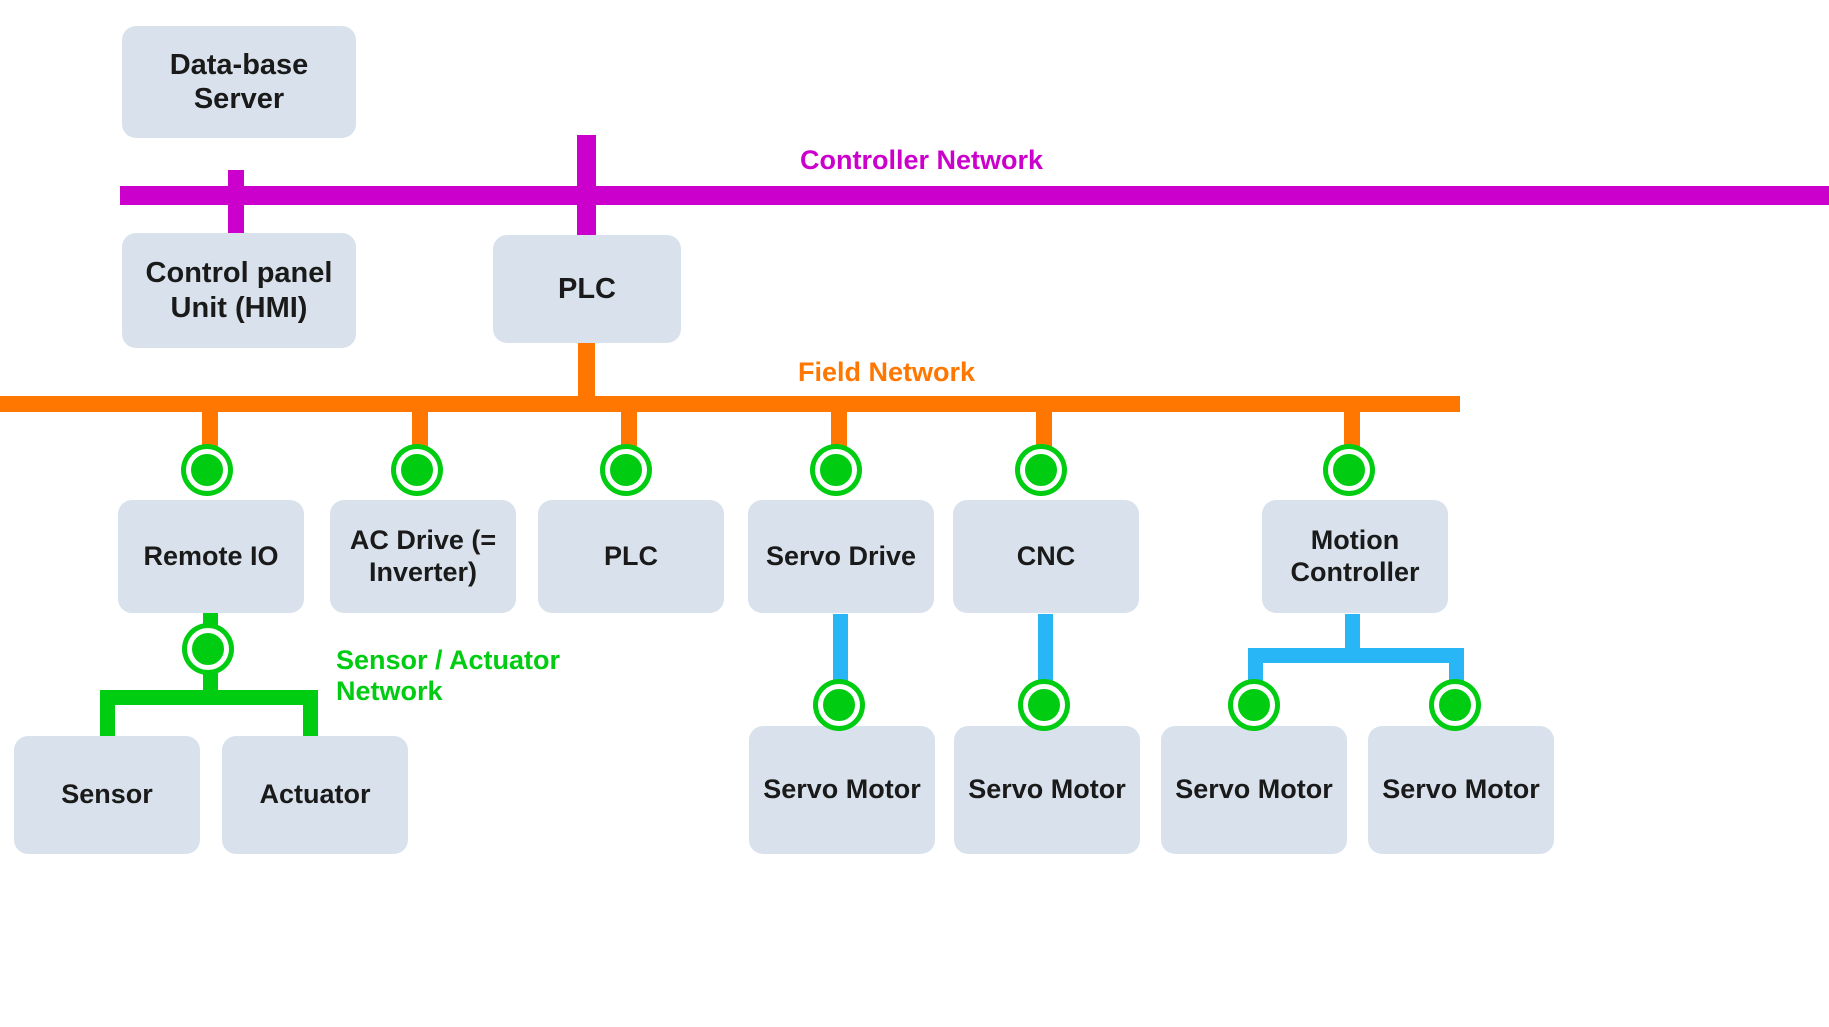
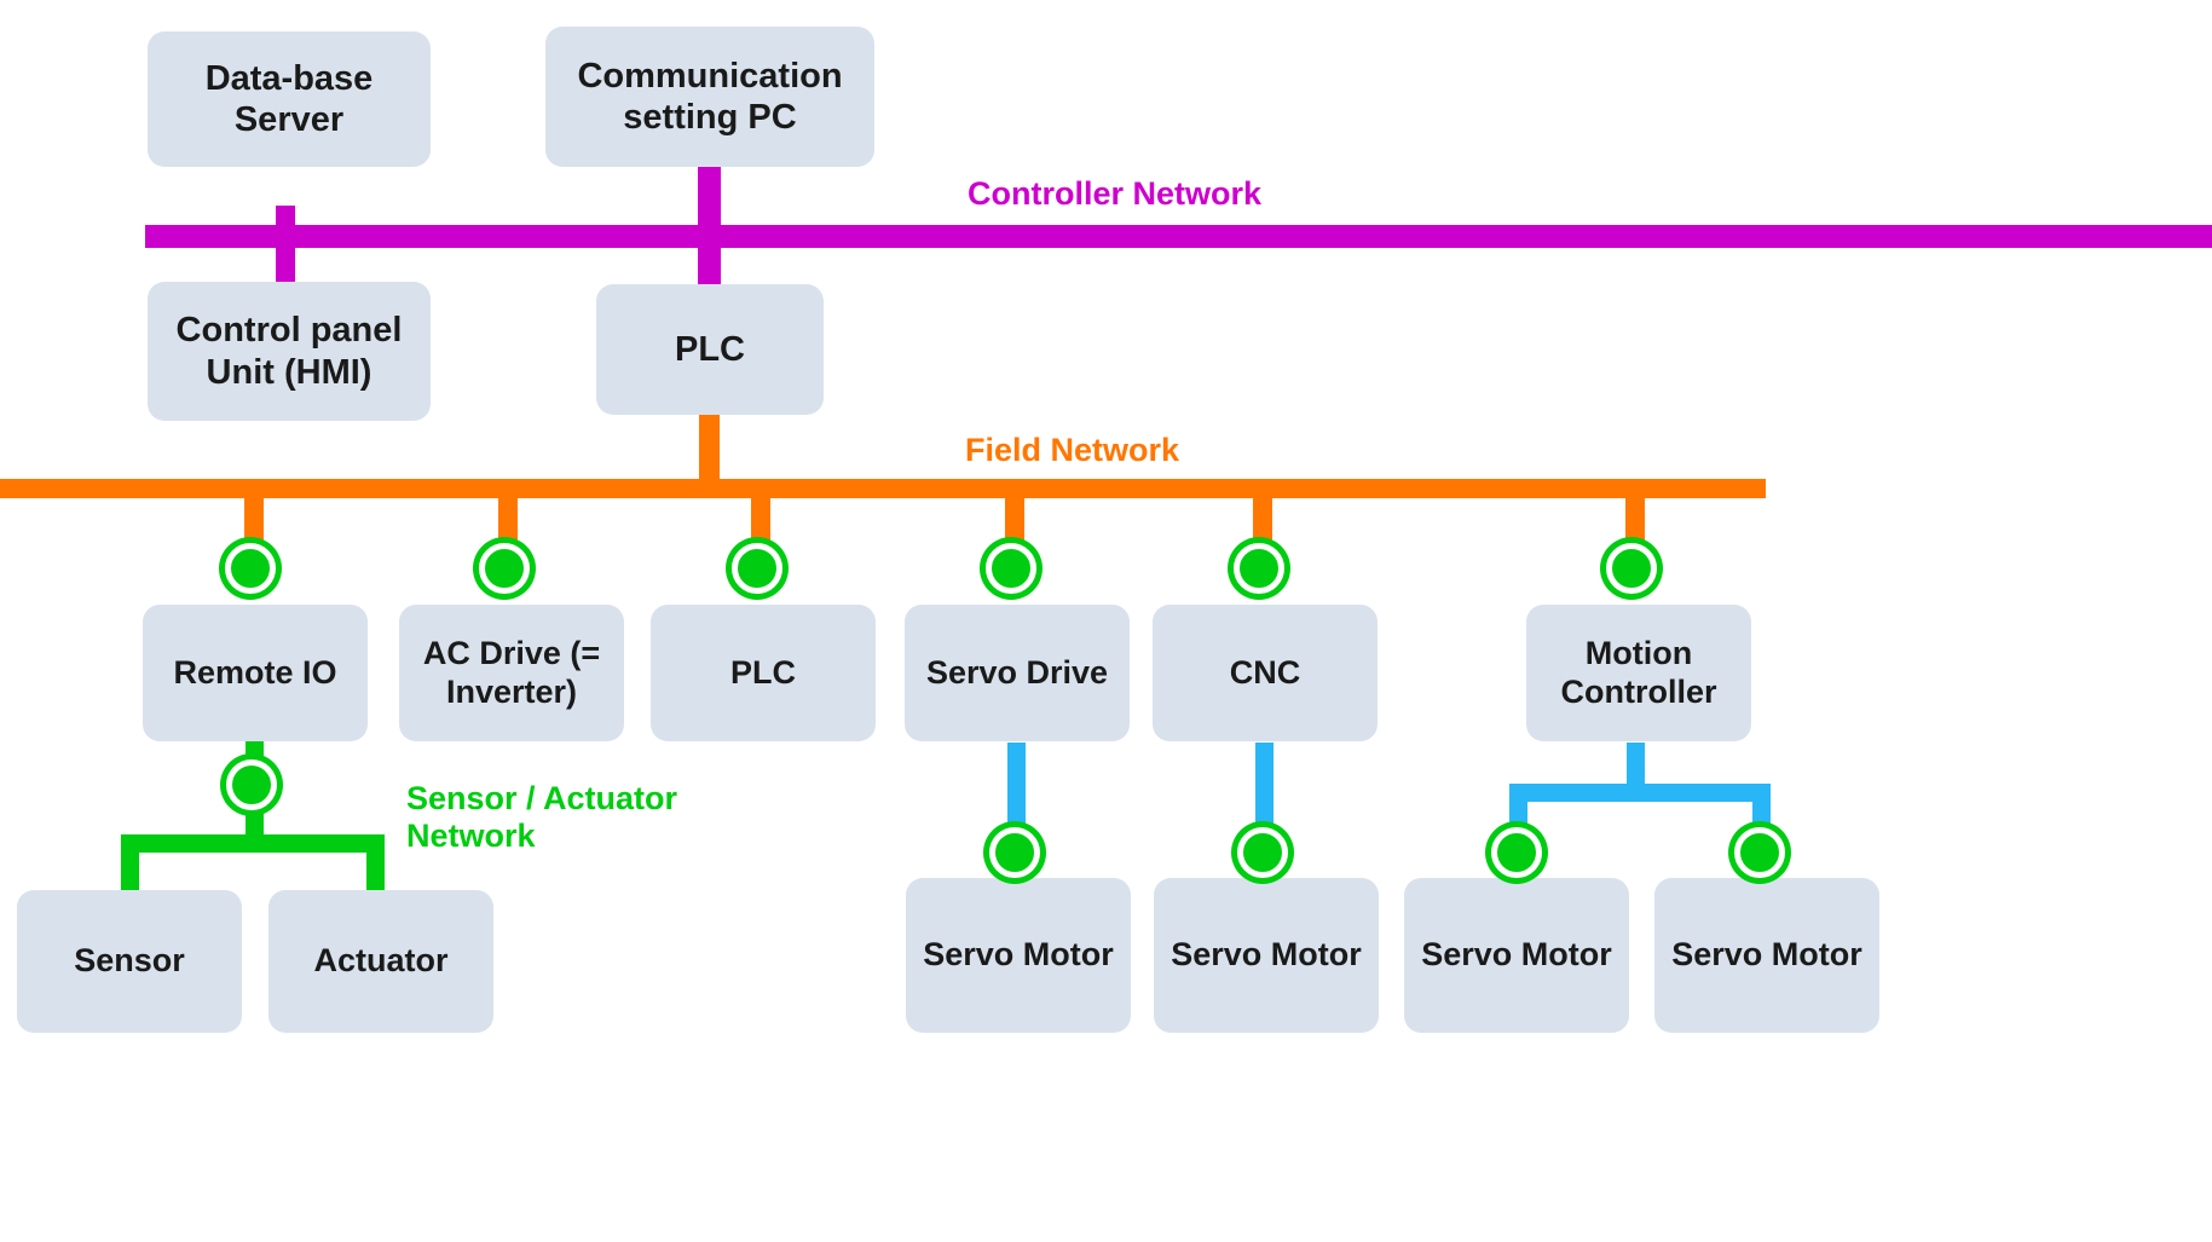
  Controller Network
  Field Network
  Sensor / Actuator
  Network
  Data-base Server
+ Communication setting PC
  Control panel Unit (HMI)
  PLC
  Remote IO
  AC Drive (= Inverter)
  PLC
  Servo Drive
  CNC
  Motion Controller
  Sensor
  Actuator
  Servo Motor
  Servo Motor
  Servo Motor
  Servo Motor
